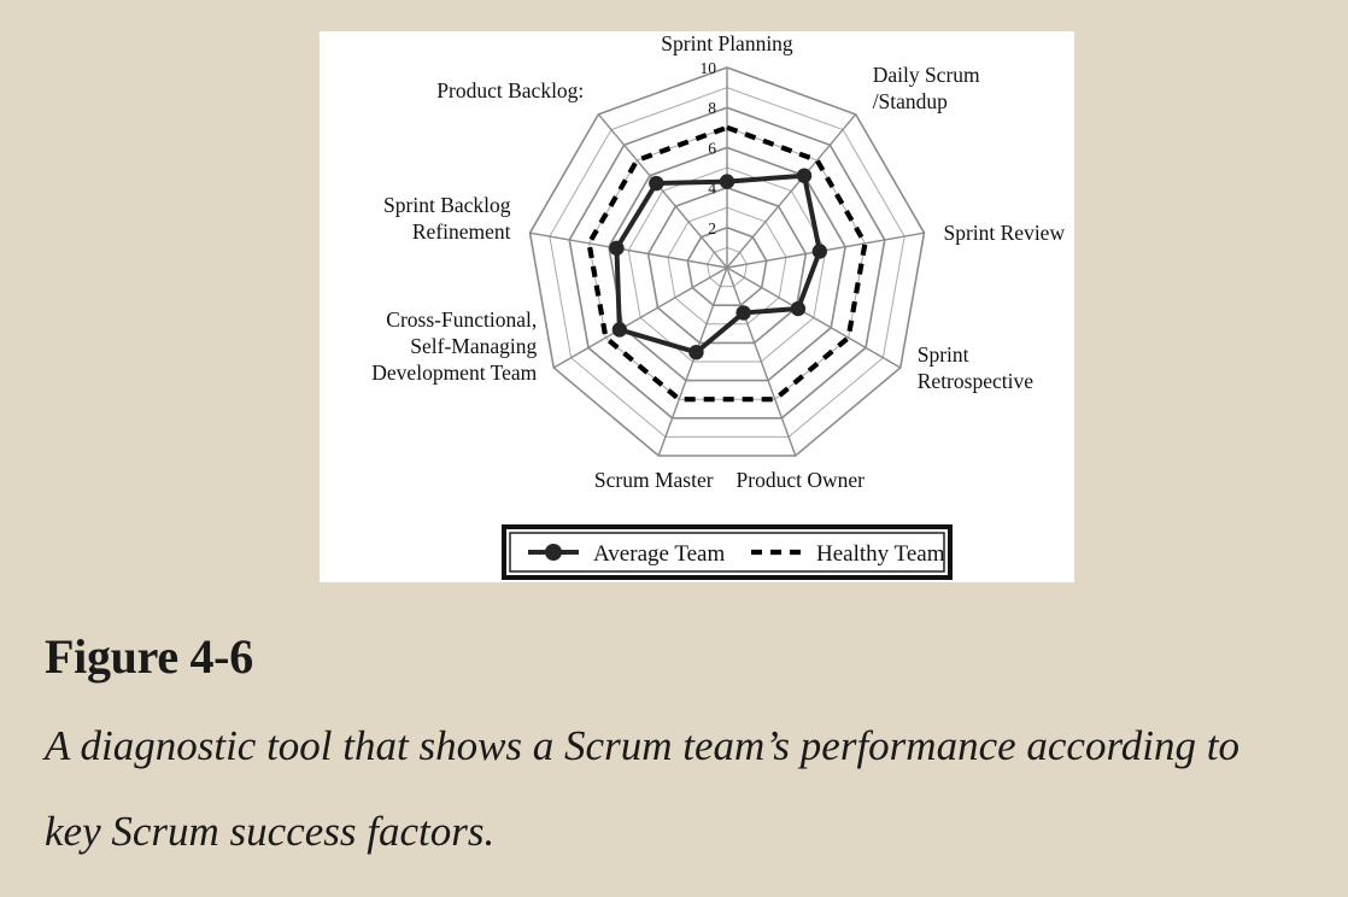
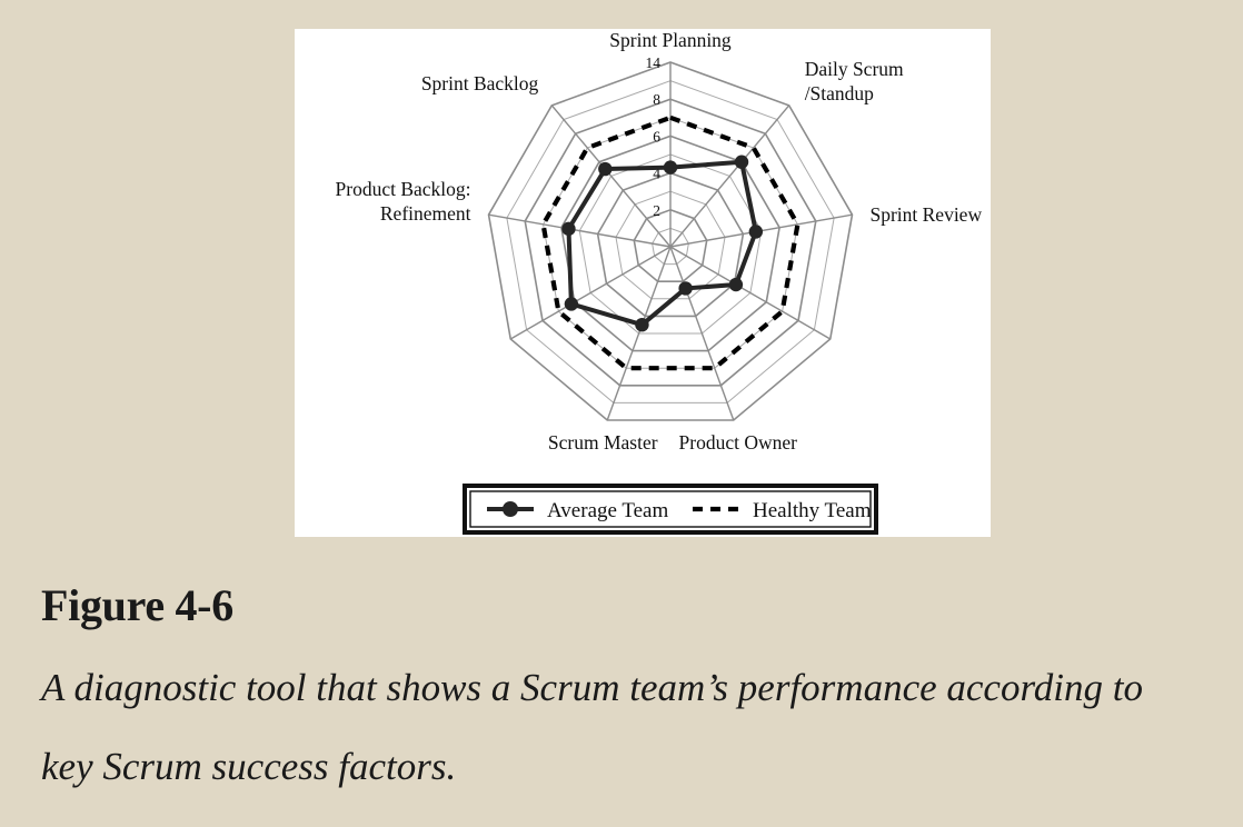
  2
  4
  6
  8
- 10
+ 14
  Sprint Planning
  Daily Scrum
  /Standup
  Sprint Review
- Sprint
- Retrospective
  Product Owner
  Scrum Master
- Cross-Functional,
- Self-Managing
- Development Team
- Sprint Backlog
+ Product Backlog:
  Refinement
- Product Backlog:
+ Sprint Backlog
  Average Team
  Healthy Team
  Figure 4-6
  A diagnostic tool that shows a Scrum team’s performance according to key Scrum success factors.
